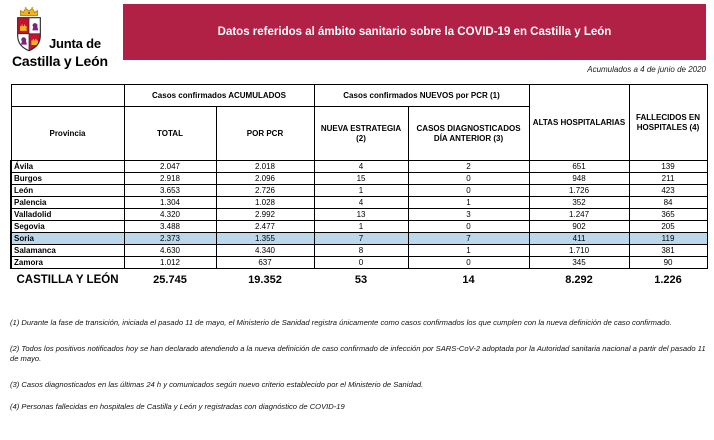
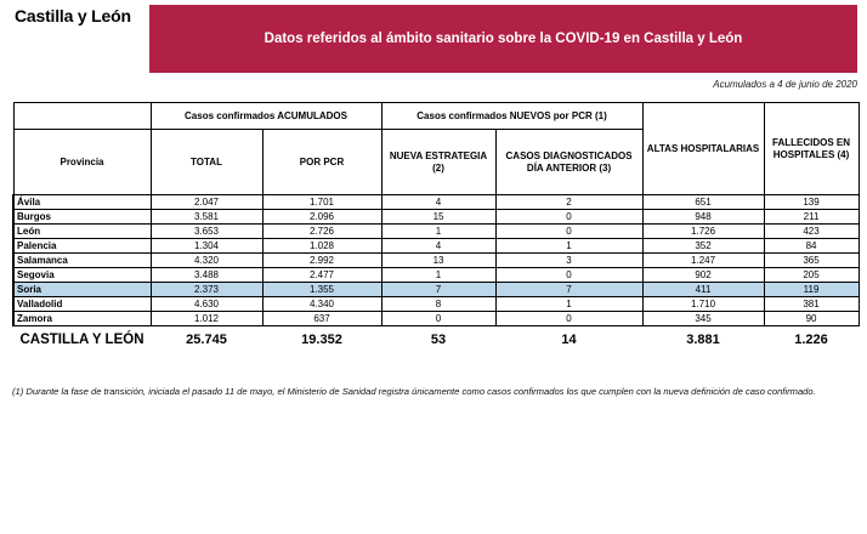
- Junta de
  Castilla y León
  Datos referidos al ámbito sanitario sobre la COVID-19 en Castilla y León
  Acumulados a 4 de junio de 2020
  	Casos confirmados ACUMULADOS	Casos confirmados NUEVOS por PCR (1)	ALTAS HOSPITALARIAS	FALLECIDOS EN HOSPITALES (4)
  Provincia	TOTAL	POR PCR	NUEVA ESTRATEGIA (2)	CASOS DIAGNOSTICADOS DÍA ANTERIOR (3)
- Ávila	2.047	2.018	4	2	651	139
+ Ávila	2.047	1.701	4	2	651	139
- Burgos	2.918	2.096	15	0	948	211
+ Burgos	3.581	2.096	15	0	948	211
  León	3.653	2.726	1	0	1.726	423
  Palencia	1.304	1.028	4	1	352	84
- Valladolid	4.320	2.992	13	3	1.247	365
+ Salamanca	4.320	2.992	13	3	1.247	365
  Segovia	3.488	2.477	1	0	902	205
  Soria	2.373	1.355	7	7	411	119
- Salamanca	4.630	4.340	8	1	1.710	381
+ Valladolid	4.630	4.340	8	1	1.710	381
  Zamora	1.012	637	0	0	345	90
  CASTILLA Y LEÓN
  25.745
  19.352
  53
  14
- 8.292
+ 3.881
  1.226
  (1) Durante la fase de transición, iniciada el pasado 11 de mayo, el Ministerio de Sanidad registra únicamente como casos confirmados los que cumplen con la nueva definición de caso confirmado.
- (2) Todos los positivos notificados hoy se han declarado atendiendo a la nueva definición de caso confirmado de infección por SARS-CoV-2 adoptada por la Autoridad sanitaria nacional a partir del pasado 11 de mayo.
- (3) Casos diagnosticados en las últimas 24 h y comunicados según nuevo criterio establecido por el Ministerio de Sanidad.
- (4) Personas fallecidas en hospitales de Castilla y León y registradas con diagnóstico de COVID-19
